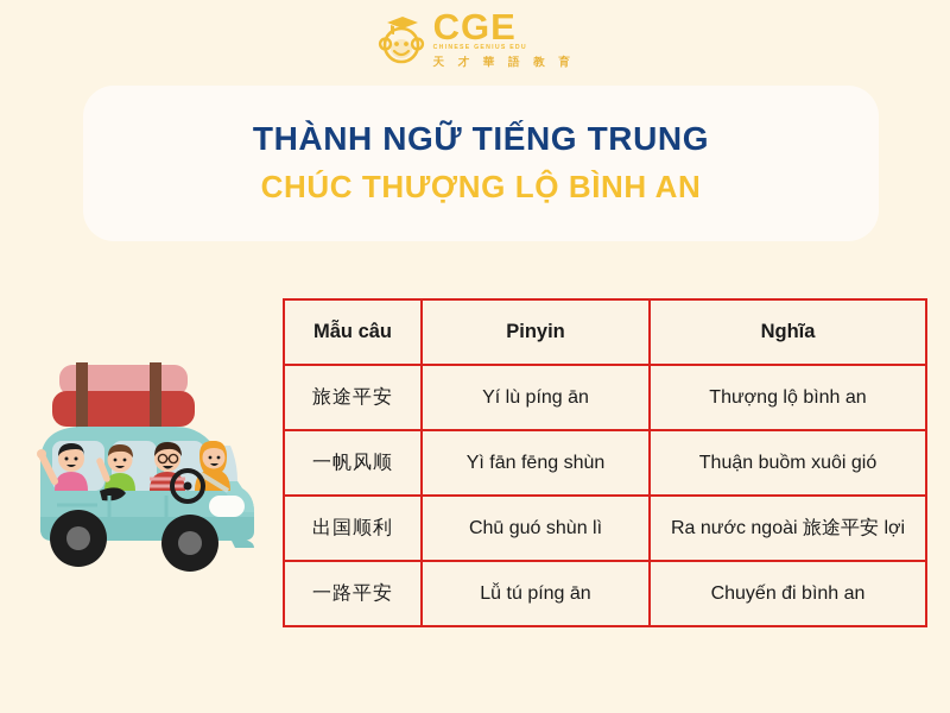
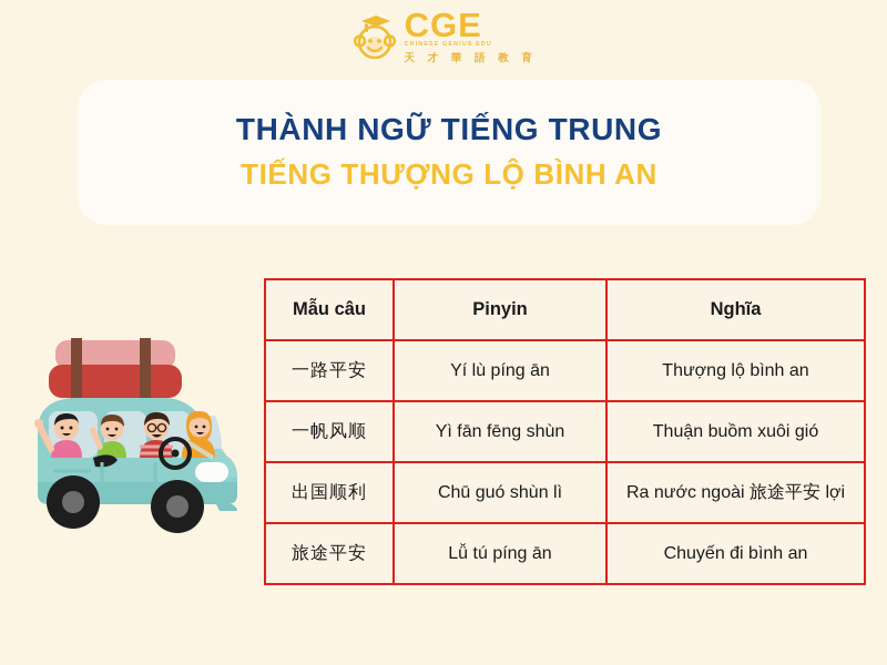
  CGE
  天 才 華 語 教 育
  THÀNH NGỮ TIẾNG TRUNG
- CHÚC THƯỢNG LỘ BÌNH AN
+ TIẾNG THƯỢNG LỘ BÌNH AN
  Mẫu câu	Pinyin	Nghĩa
- 旅途平安	Yí lù píng ān	Thượng lộ bình an
+ 一路平安	Yí lù píng ān	Thượng lộ bình an
  一帆风顺	Yì fān fēng shùn	Thuận buồm xuôi gió
  出国顺利	Chū guó shùn lì	Ra nước ngoài 旅途平安 lợi
- 一路平安	Lǚ tú píng ān	Chuyến đi bình an
+ 旅途平安	Lǚ tú píng ān	Chuyến đi bình an
